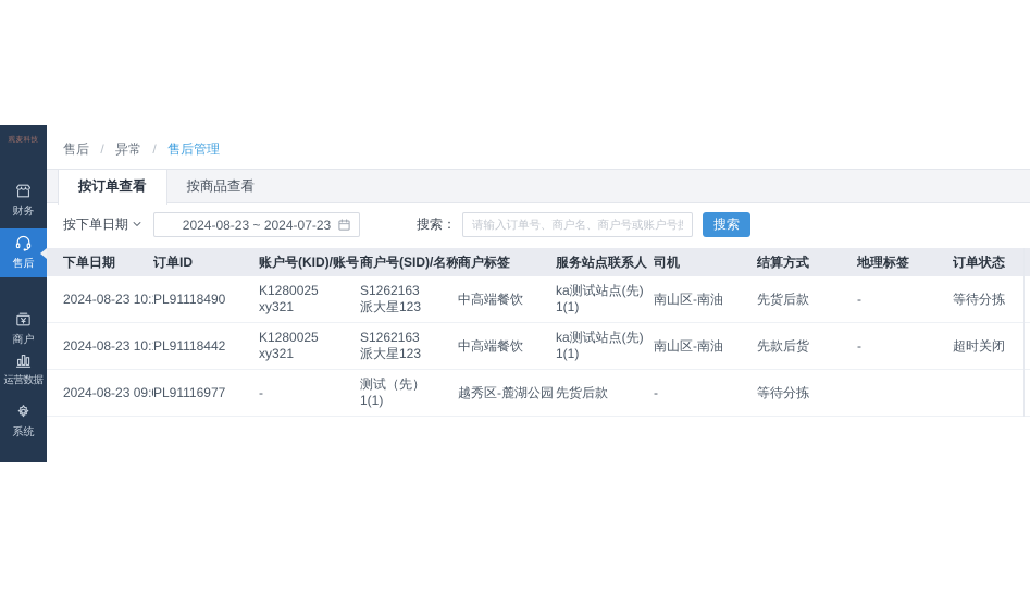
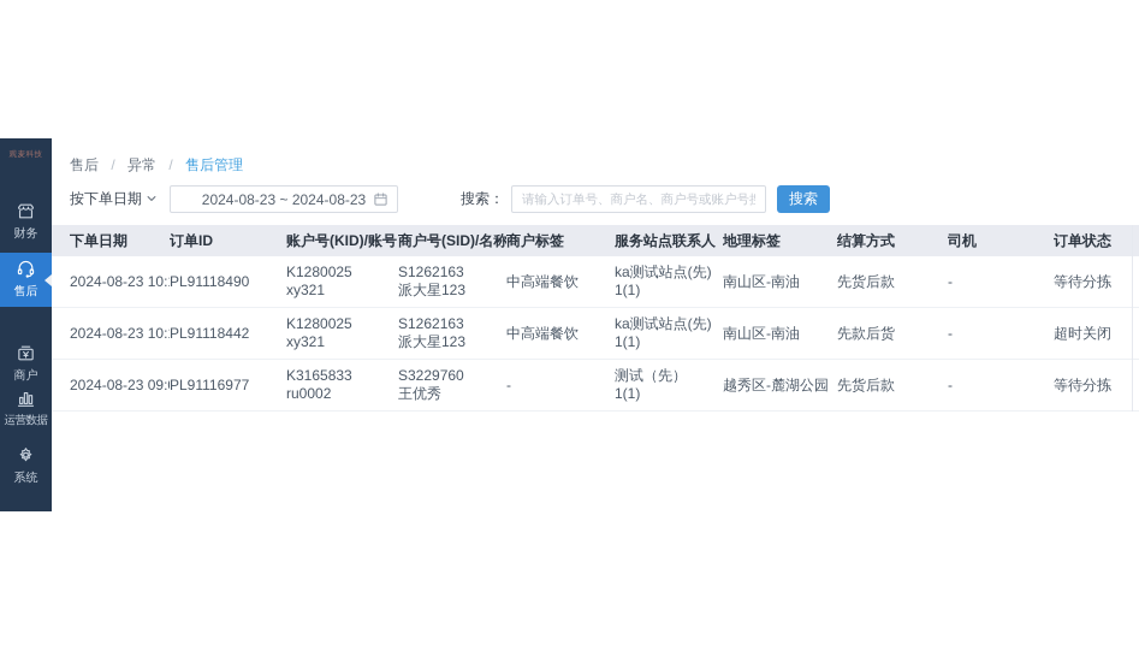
  财务
  售后
  商户
  运营数据
  系统
  售后 / 异常 / 售后管理
- 按订单查看
- 按商品查看
  按下单日期
- 2024-08-23 ~ 2024-07-23
+ 2024-08-23 ~ 2024-08-23
  搜索：
  请输入订单号、商户名、商户号或账户号
  搜索
  下单日期
  订单ID
  账户号(KID)/账号
  商户号(SID)/名称
  商户标签
  服务站点联系人
- 司机
+ 地理标签
  结算方式
- 地理标签
+ 司机
  订单状态
  2024-08-23 10:
  PL91118490
  K1280025
  xy321
  S1262163
  派大星123
  中高端餐饮
  ka测试站点(先)
  1(1)
  南山区-南油
  先货后款
  -
  等待分拣
  2024-08-23 10:
  PL91118442
  K1280025
  xy321
  S1262163
  派大星123
  中高端餐饮
  ka测试站点(先)
  1(1)
  南山区-南油
  先款后货
  -
  超时关闭
  2024-08-23 09:
  PL91116977
+ K3165833
+ ru0002
+ S3229760
+ 王优秀
  -
  测试（先）
  1(1)
  越秀区-麓湖公园
  先货后款
  -
  等待分拣
